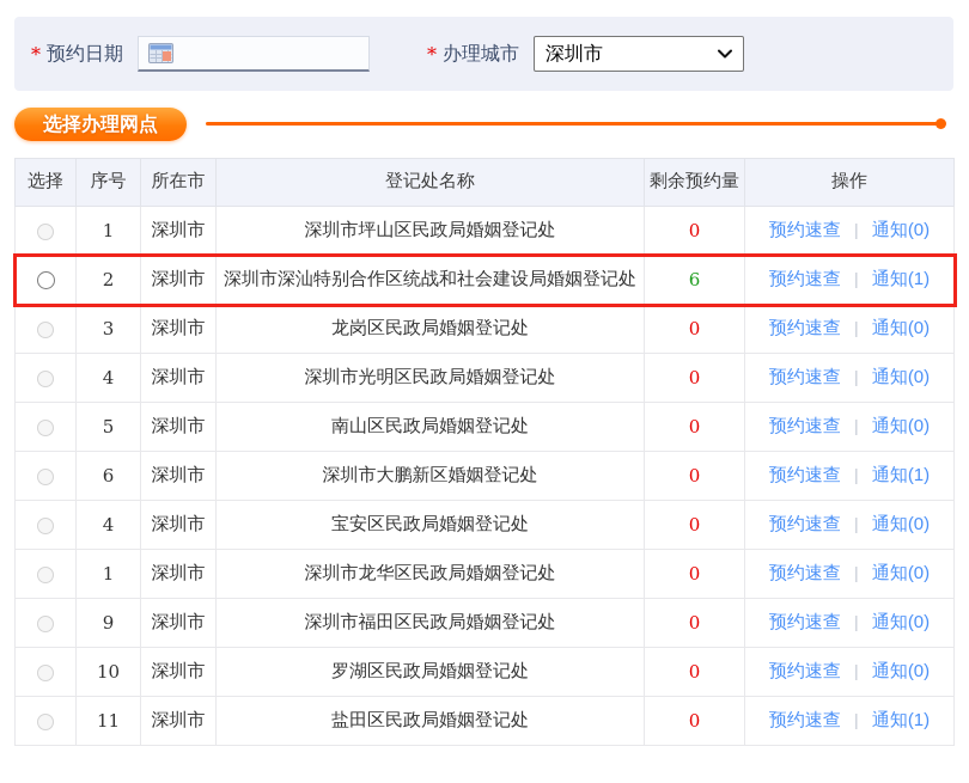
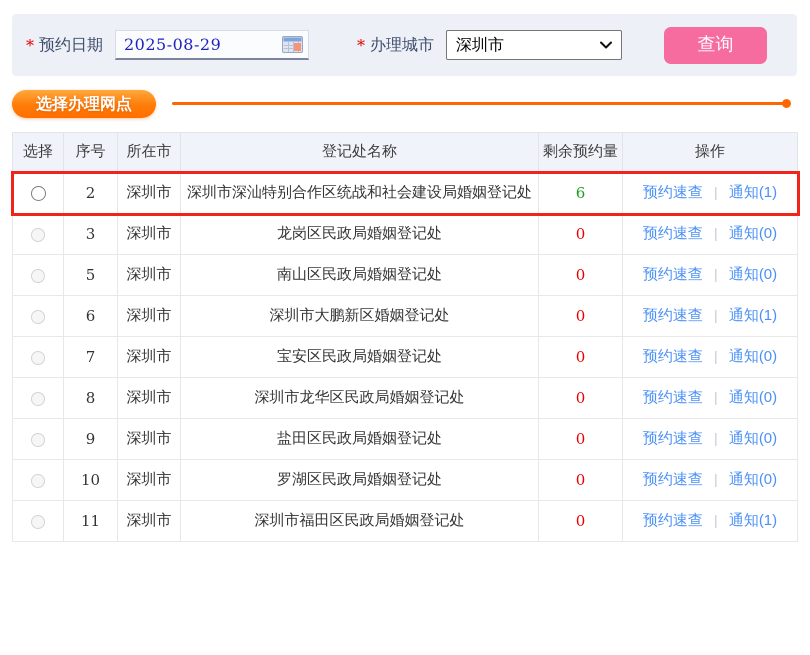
  *
  预约日期
+ 2025-08-29
  *
  办理城市
  深圳市
+ 查询
  选择办理网点
  选择	序号	所在市	登记处名称	剩余预约量	操作
- 	1	深圳市	深圳市坪山区民政局婚姻登记处	0	预约速查 | 通知(0)
  	2	深圳市	深圳市深汕特别合作区统战和社会建设局婚姻登记处	6	预约速查 | 通知(1)
  	3	深圳市	龙岗区民政局婚姻登记处	0	预约速查 | 通知(0)
- 	4	深圳市	深圳市光明区民政局婚姻登记处	0	预约速查 | 通知(0)
  	5	深圳市	南山区民政局婚姻登记处	0	预约速查 | 通知(0)
  	6	深圳市	深圳市大鹏新区婚姻登记处	0	预约速查 | 通知(1)
- 	4	深圳市	宝安区民政局婚姻登记处	0	预约速查 | 通知(0)
+ 	7	深圳市	宝安区民政局婚姻登记处	0	预约速查 | 通知(0)
- 	1	深圳市	深圳市龙华区民政局婚姻登记处	0	预约速查 | 通知(0)
+ 	8	深圳市	深圳市龙华区民政局婚姻登记处	0	预约速查 | 通知(0)
- 	9	深圳市	深圳市福田区民政局婚姻登记处	0	预约速查 | 通知(0)
+ 	9	深圳市	盐田区民政局婚姻登记处	0	预约速查 | 通知(0)
  	10	深圳市	罗湖区民政局婚姻登记处	0	预约速查 | 通知(0)
- 	11	深圳市	盐田区民政局婚姻登记处	0	预约速查 | 通知(1)
+ 	11	深圳市	深圳市福田区民政局婚姻登记处	0	预约速查 | 通知(1)
